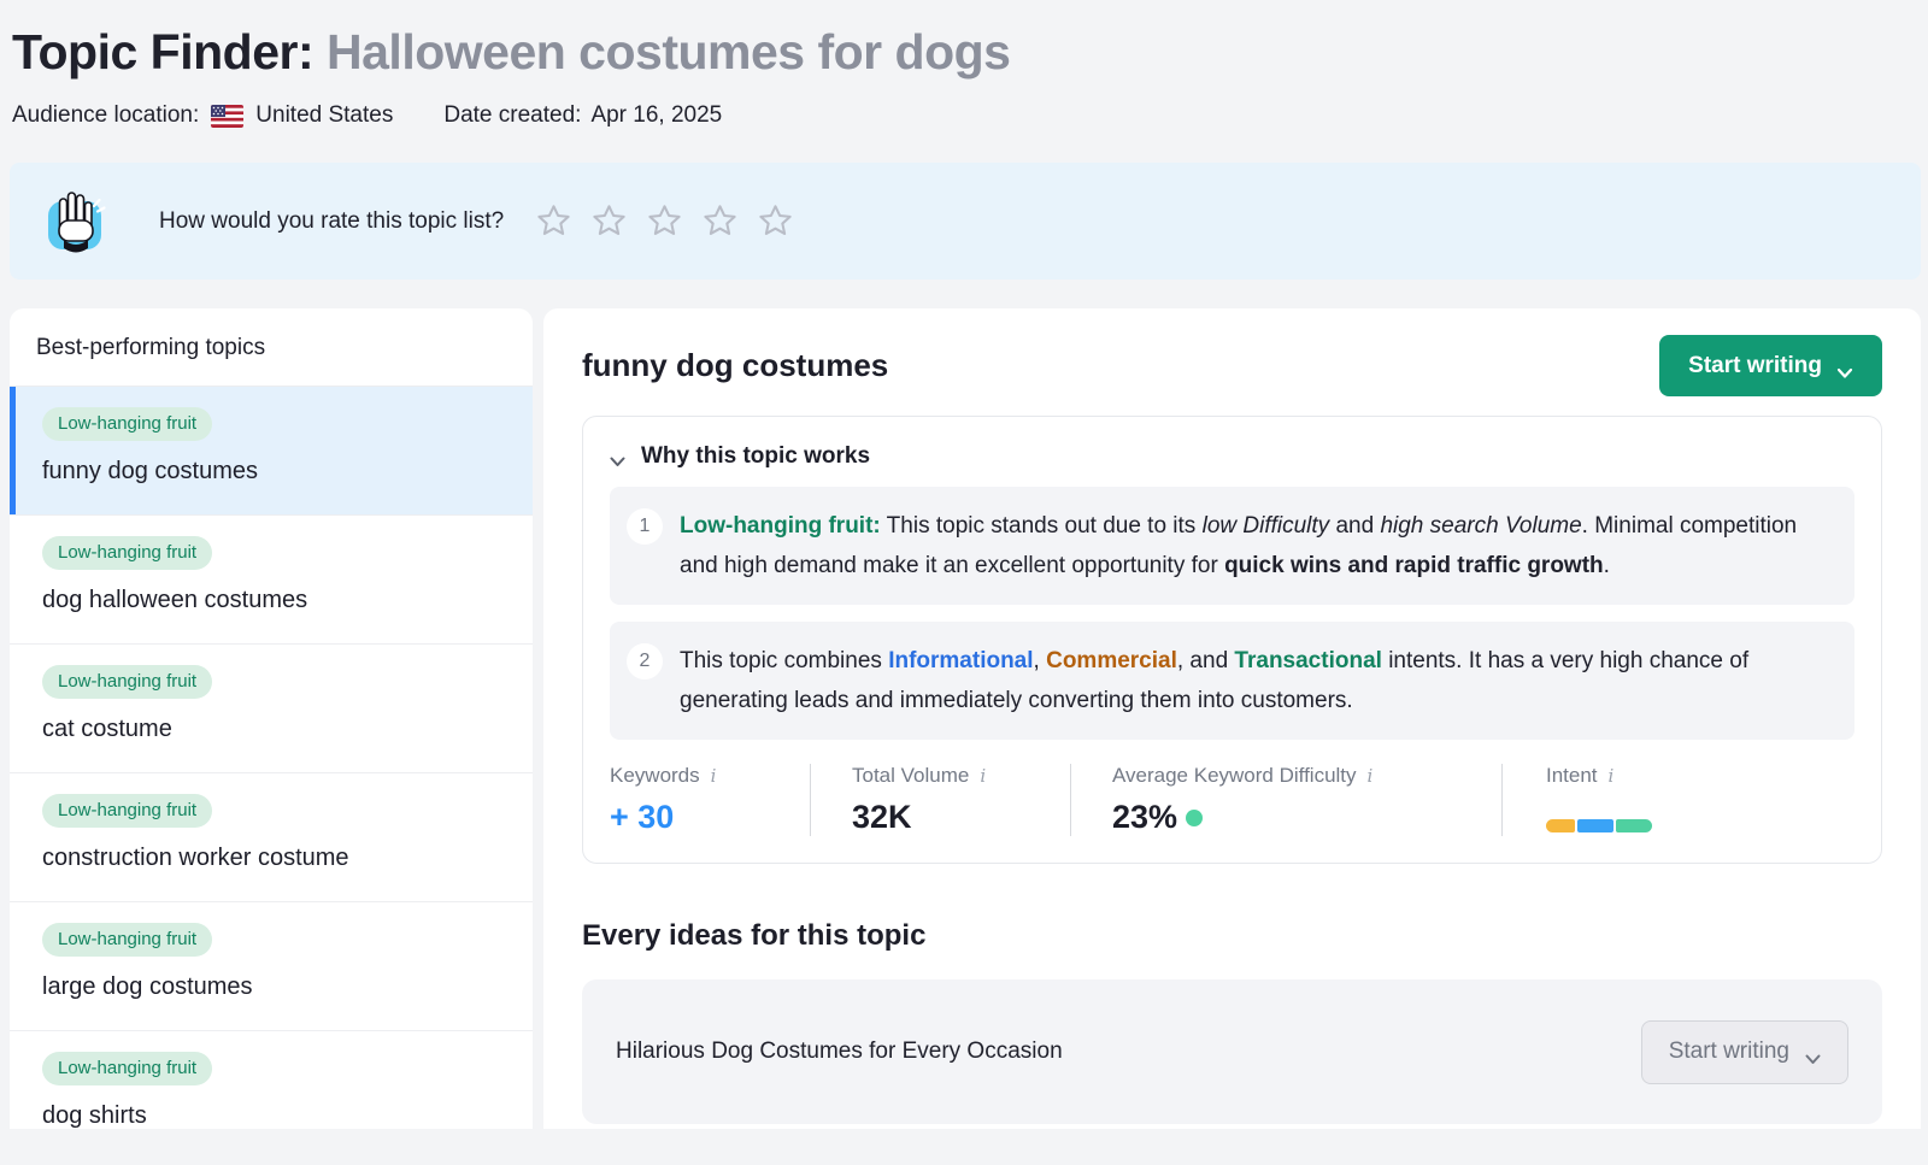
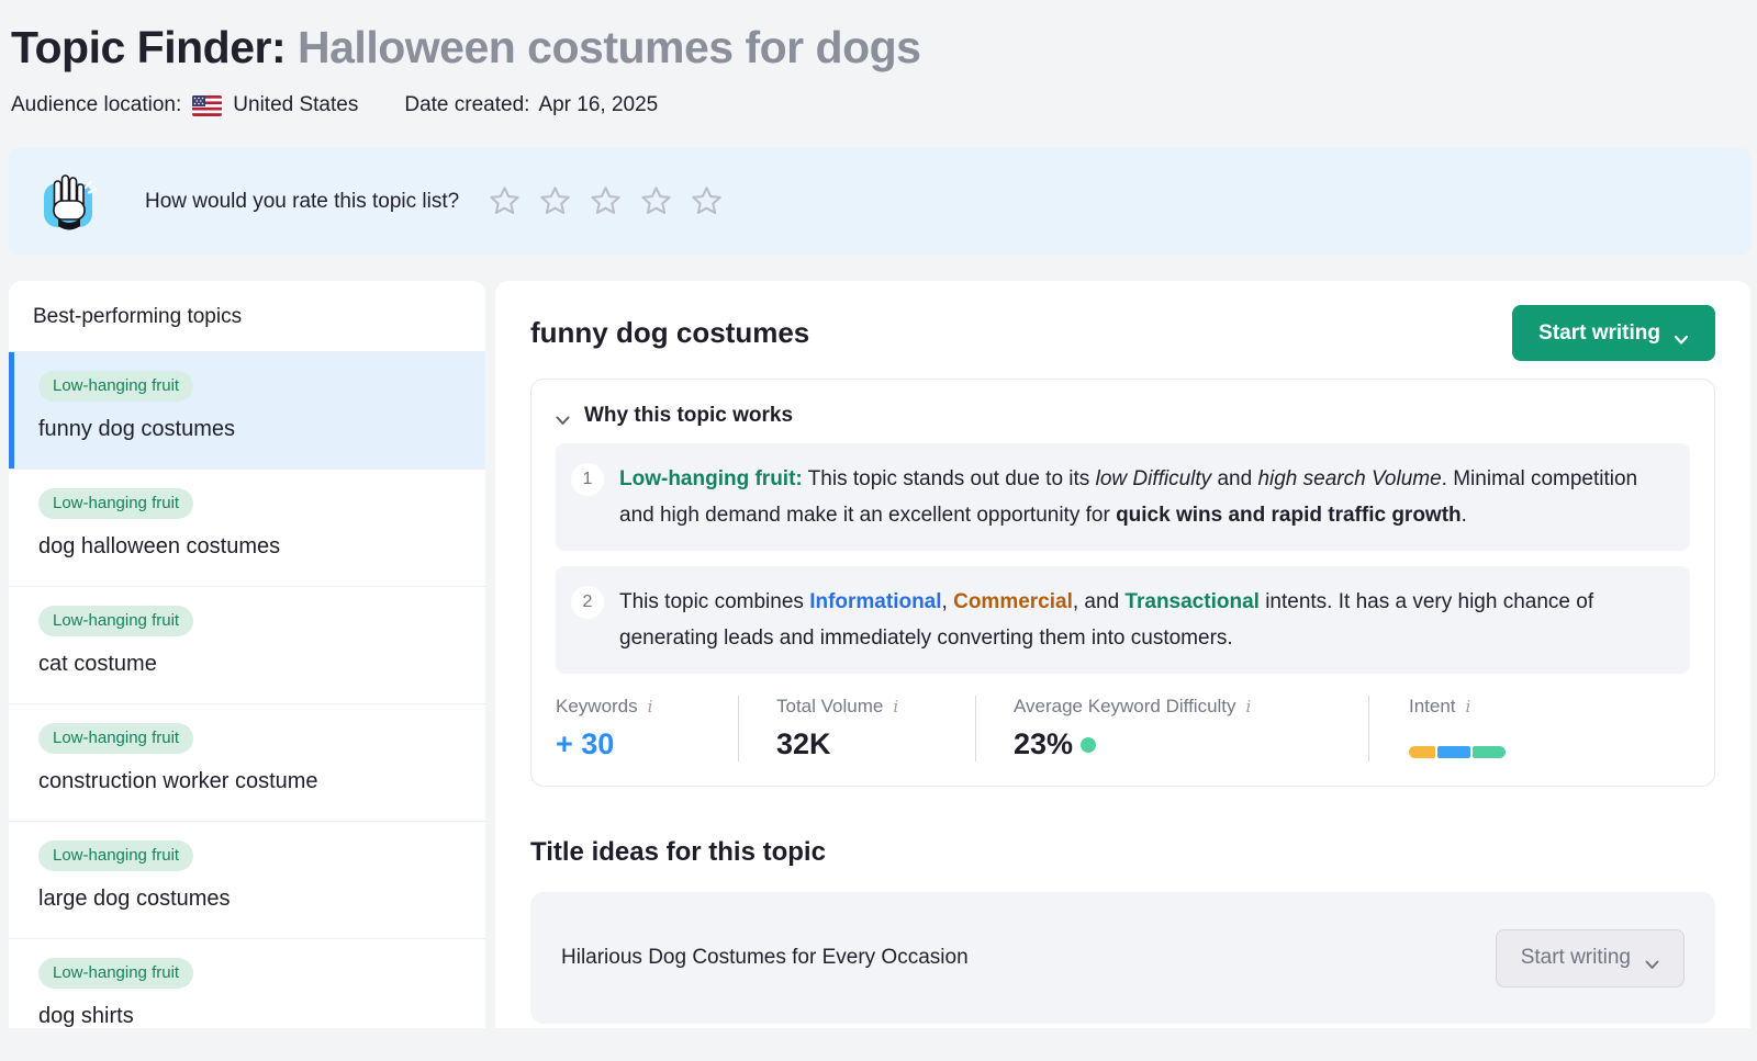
  Topic Finder: Halloween costumes for dogs
  Audience location:
  United States
  Date created:
  Apr 16, 2025
  How would you rate this topic list?
  Best-performing topics
  Low-hanging fruit
  funny dog costumes
  Low-hanging fruit
  dog halloween costumes
  Low-hanging fruit
  cat costume
  Low-hanging fruit
  construction worker costume
  Low-hanging fruit
  large dog costumes
  Low-hanging fruit
  dog shirts
  funny dog costumes
  Start writing
  Why this topic works
  1
  Low-hanging fruit: This topic stands out due to its low Difficulty and high search Volume. Minimal competition and high demand make it an excellent opportunity for quick wins and rapid traffic growth.
  2
  This topic combines Informational, Commercial, and Transactional intents. It has a very high chance of generating leads and immediately converting them into customers.
  Keywords
  i
  + 30
  Total Volume
  i
  32K
  Average Keyword Difficulty
  i
  23%
  Intent
  i
- Every ideas for this topic
+ Title ideas for this topic
  Hilarious Dog Costumes for Every Occasion
  Start writing
